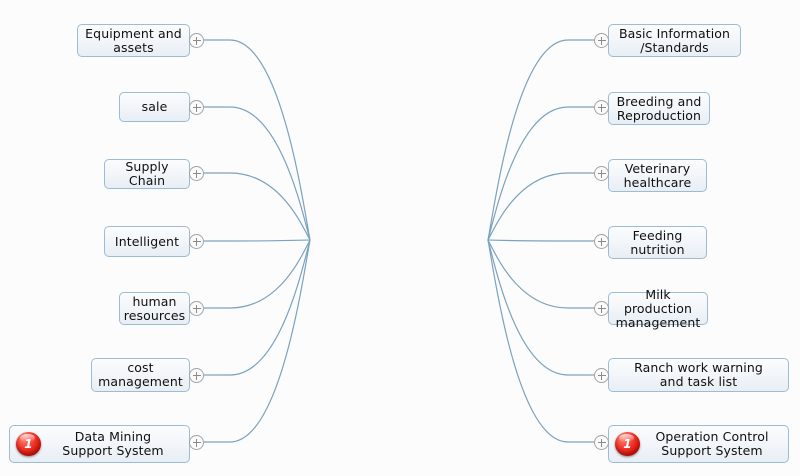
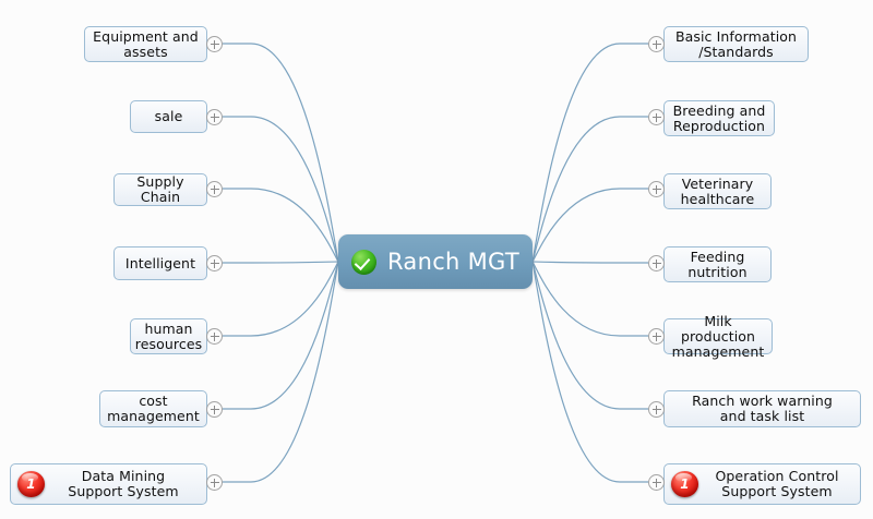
+ Ranch MGT
  Equipment and
  assets
  sale
  Supply Chain
  Intelligent
  human
  resources
  cost
  management
  1
  Data Mining
  Support System
  Basic Information
  /Standards
  Breeding and
  Reproduction
  Veterinary
  healthcare
  Feeding
  nutrition
  Milk production
  management
  Ranch work warning
  and task list
  1
  Operation Control
  Support System
